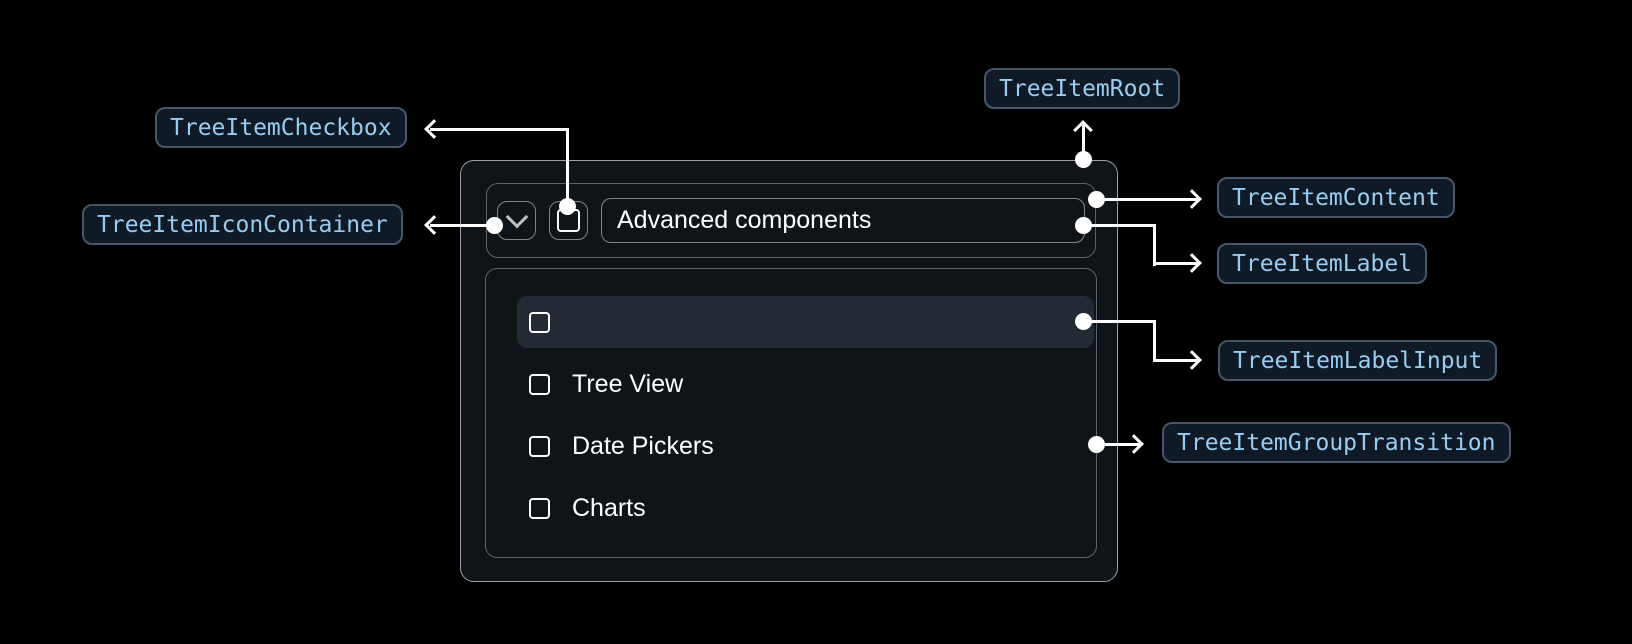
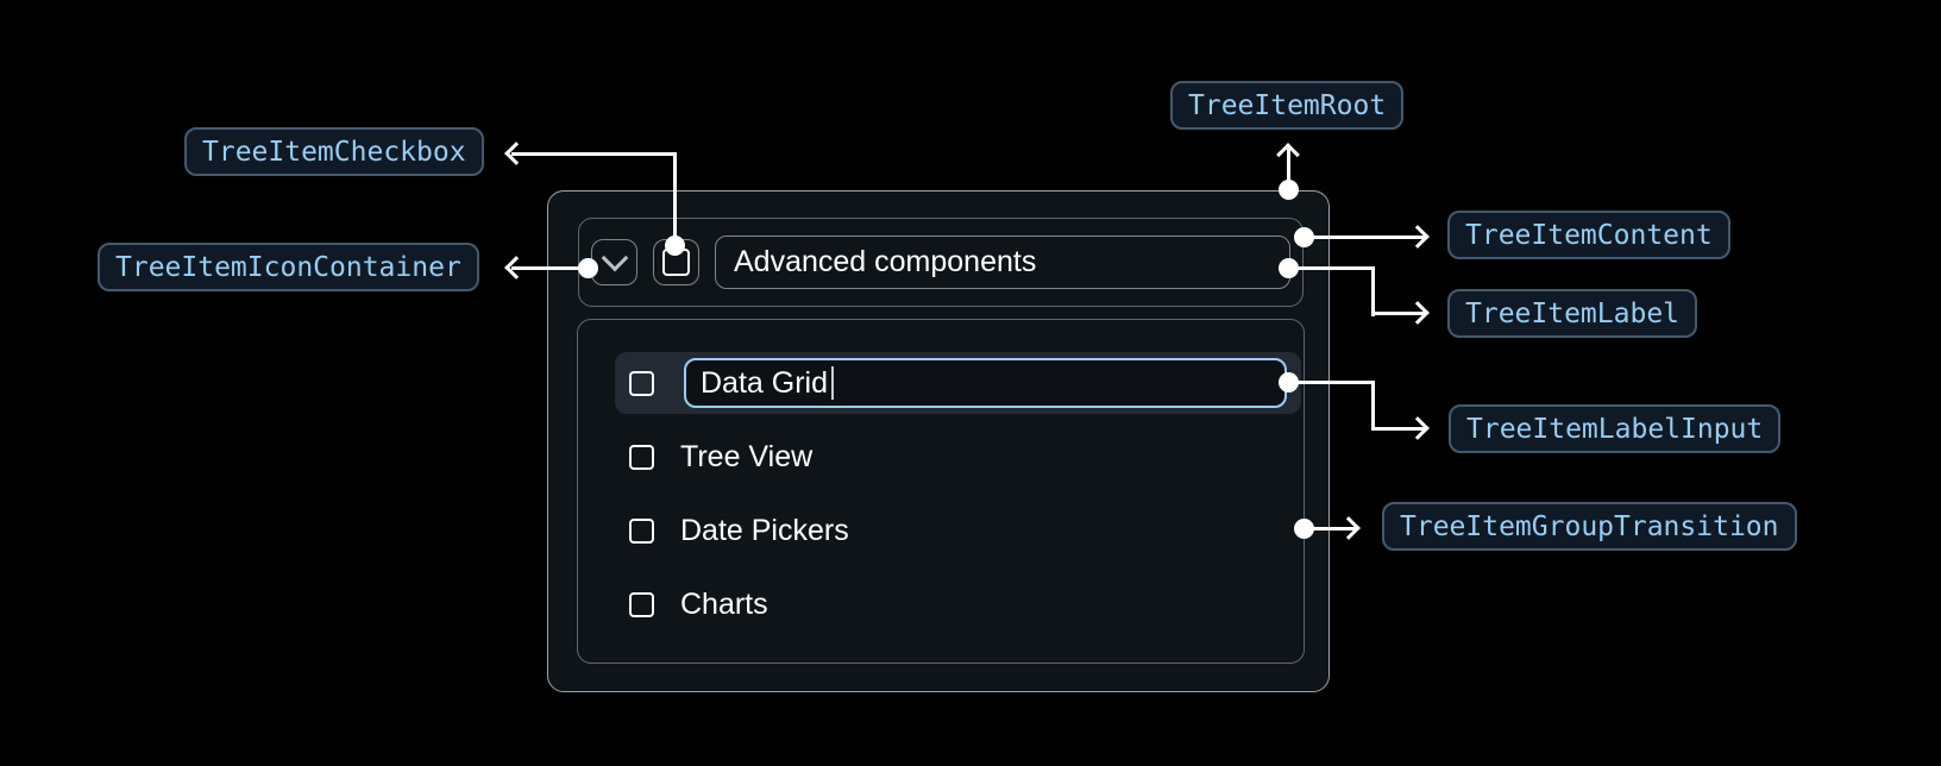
  Advanced components
+ Data Grid
  Tree View
  Date Pickers
  Charts
  TreeItemCheckbox
  TreeItemIconContainer
  TreeItemRoot
  TreeItemContent
  TreeItemLabel
  TreeItemLabelInput
  TreeItemGroupTransition
